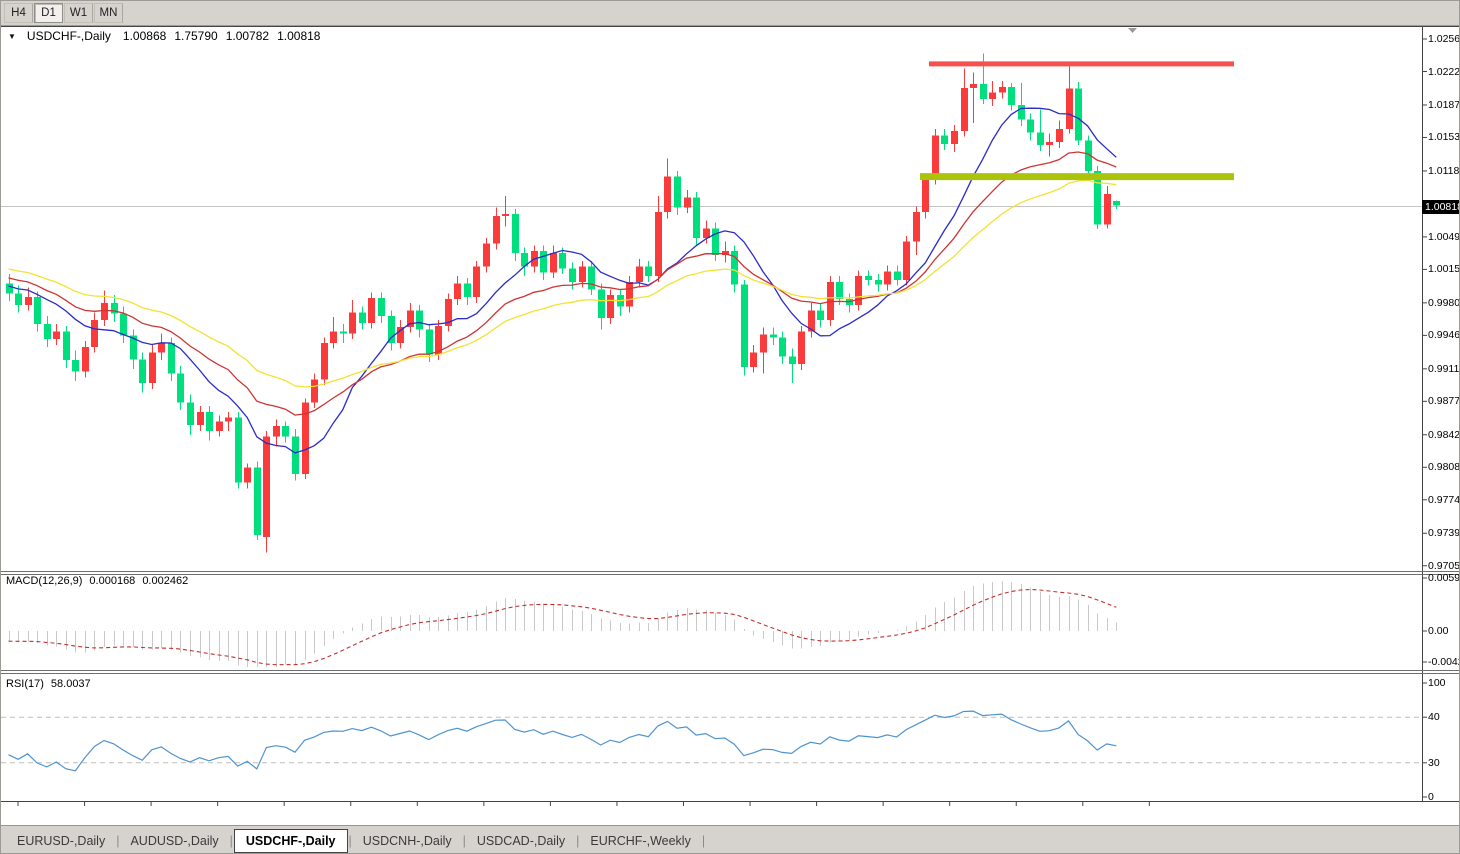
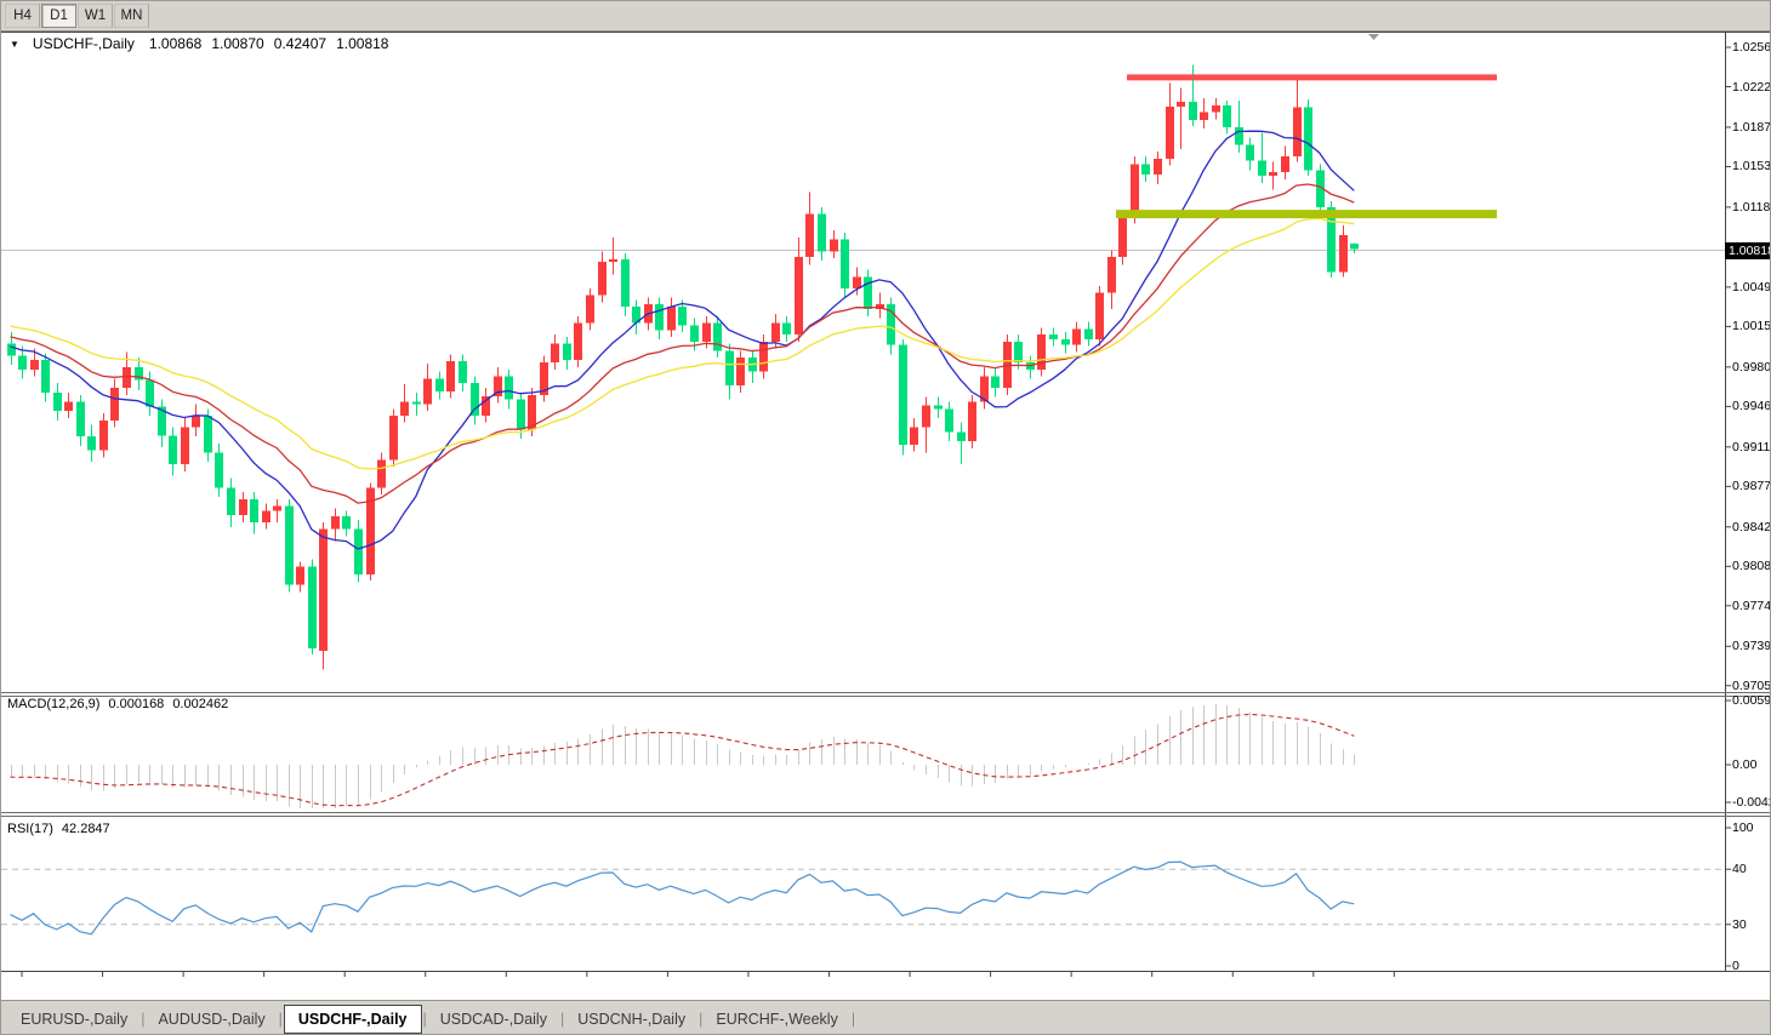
  H4
  D1
  W1
  MN
  ▼
  USDCHF-,Daily
  1.00868
- 1.75790
+ 1.00870
- 1.00782
+ 0.42407
  1.00818
  MACD(12,26,9)
  0.000168
  0.002462
  RSI(17)
- 58.0037
+ 42.2847
  1.0081
  1.0256
  1.0222
  1.0187
  1.0153
  1.0118
  1.0049
  1.0015
  0.9980
  0.9946
  0.9911
  0.9877
  0.9842
  0.9808
  0.9774
  0.9739
  0.9705
  0.0059
  0.00
  100
  40
  30
  0
  EURUSD-,Daily
  |
  AUDUSD-,Daily
  |
  USDCHF-,Daily
  |
- USDCNH-,Daily
+ USDCAD-,Daily
  |
- USDCAD-,Daily
+ USDCNH-,Daily
  |
  EURCHF-,Weekly
  |
